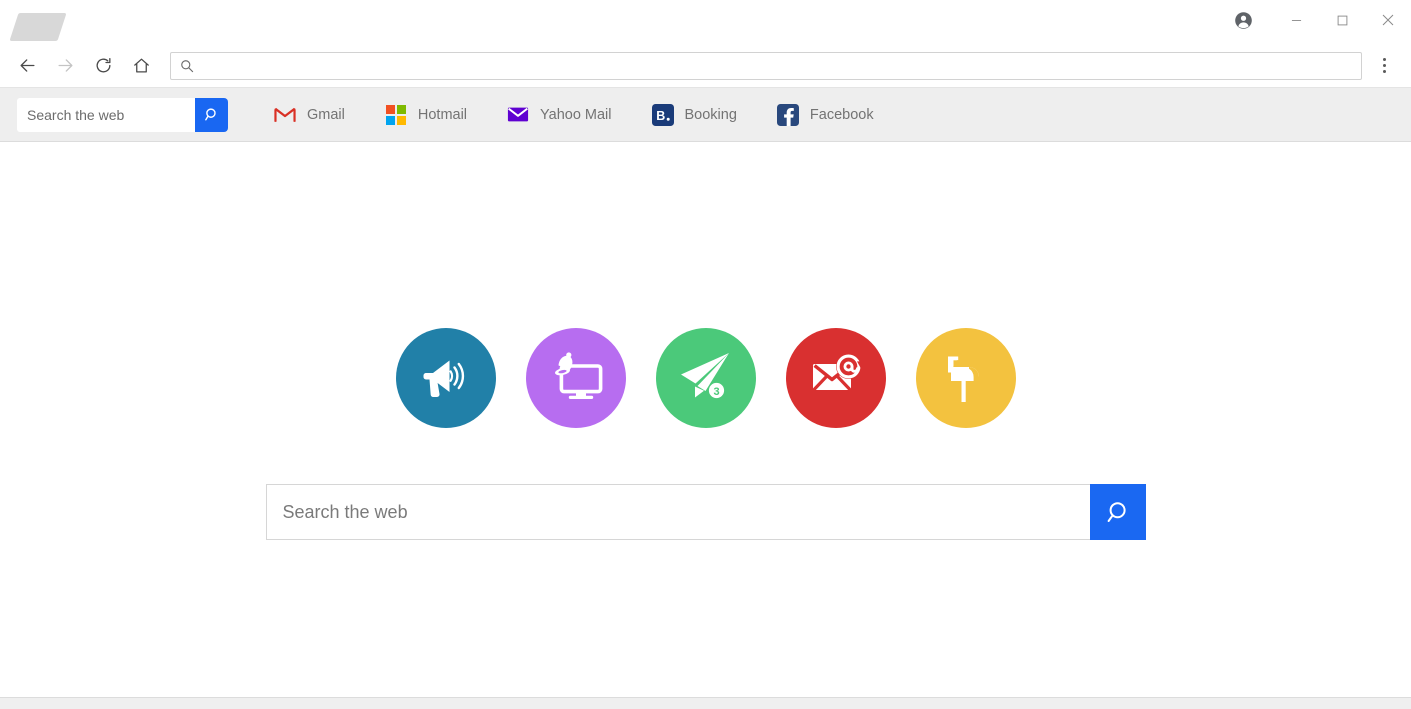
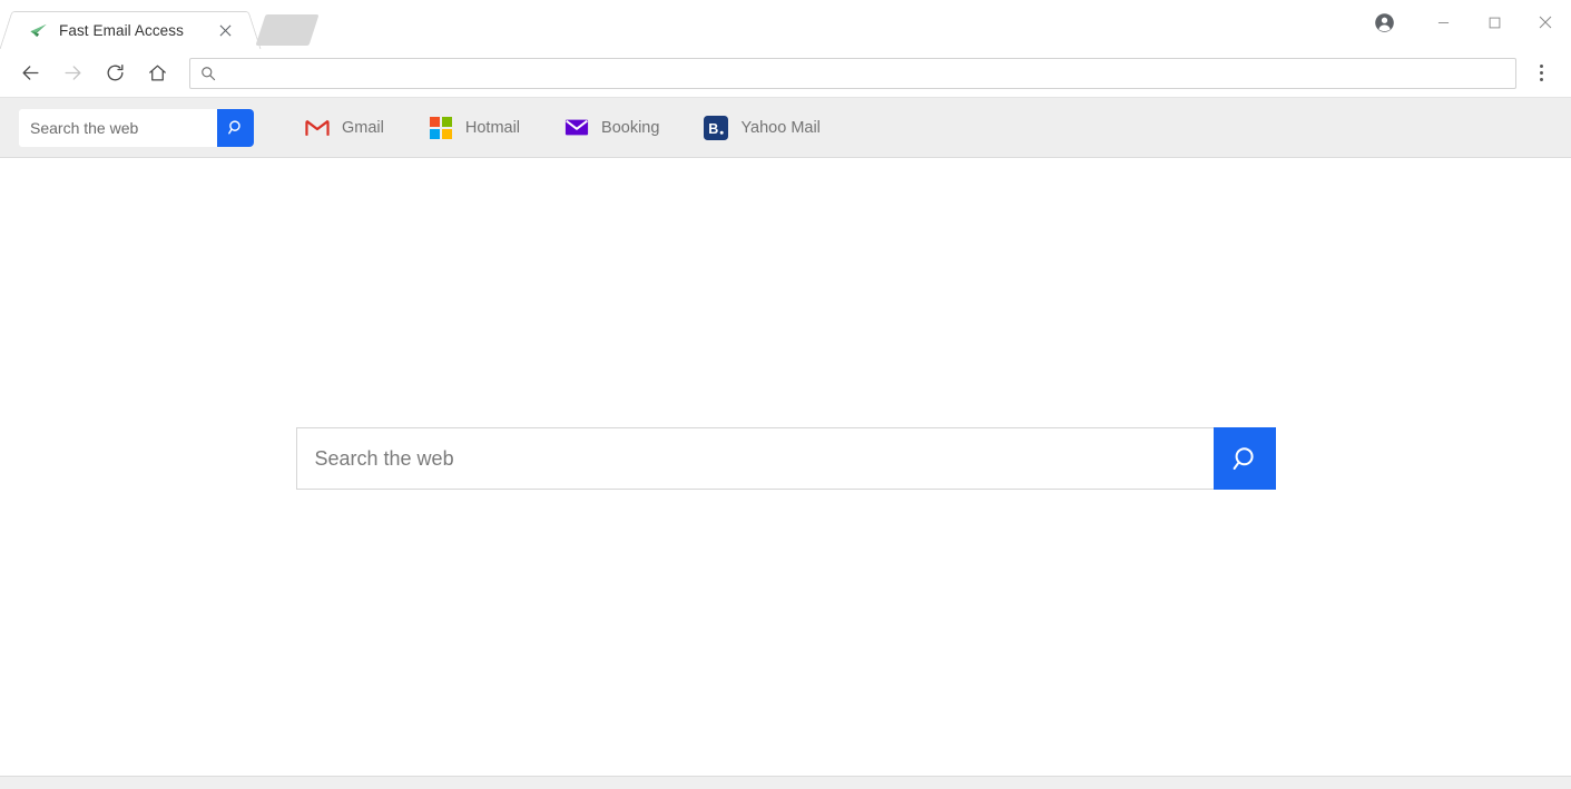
+ Fast Email Access
  Search the web
  Gmail
  Hotmail
- Yahoo Mail
+ Booking
  B
- Booking
+ Yahoo Mail
- Facebook
- 3
  Search the web
